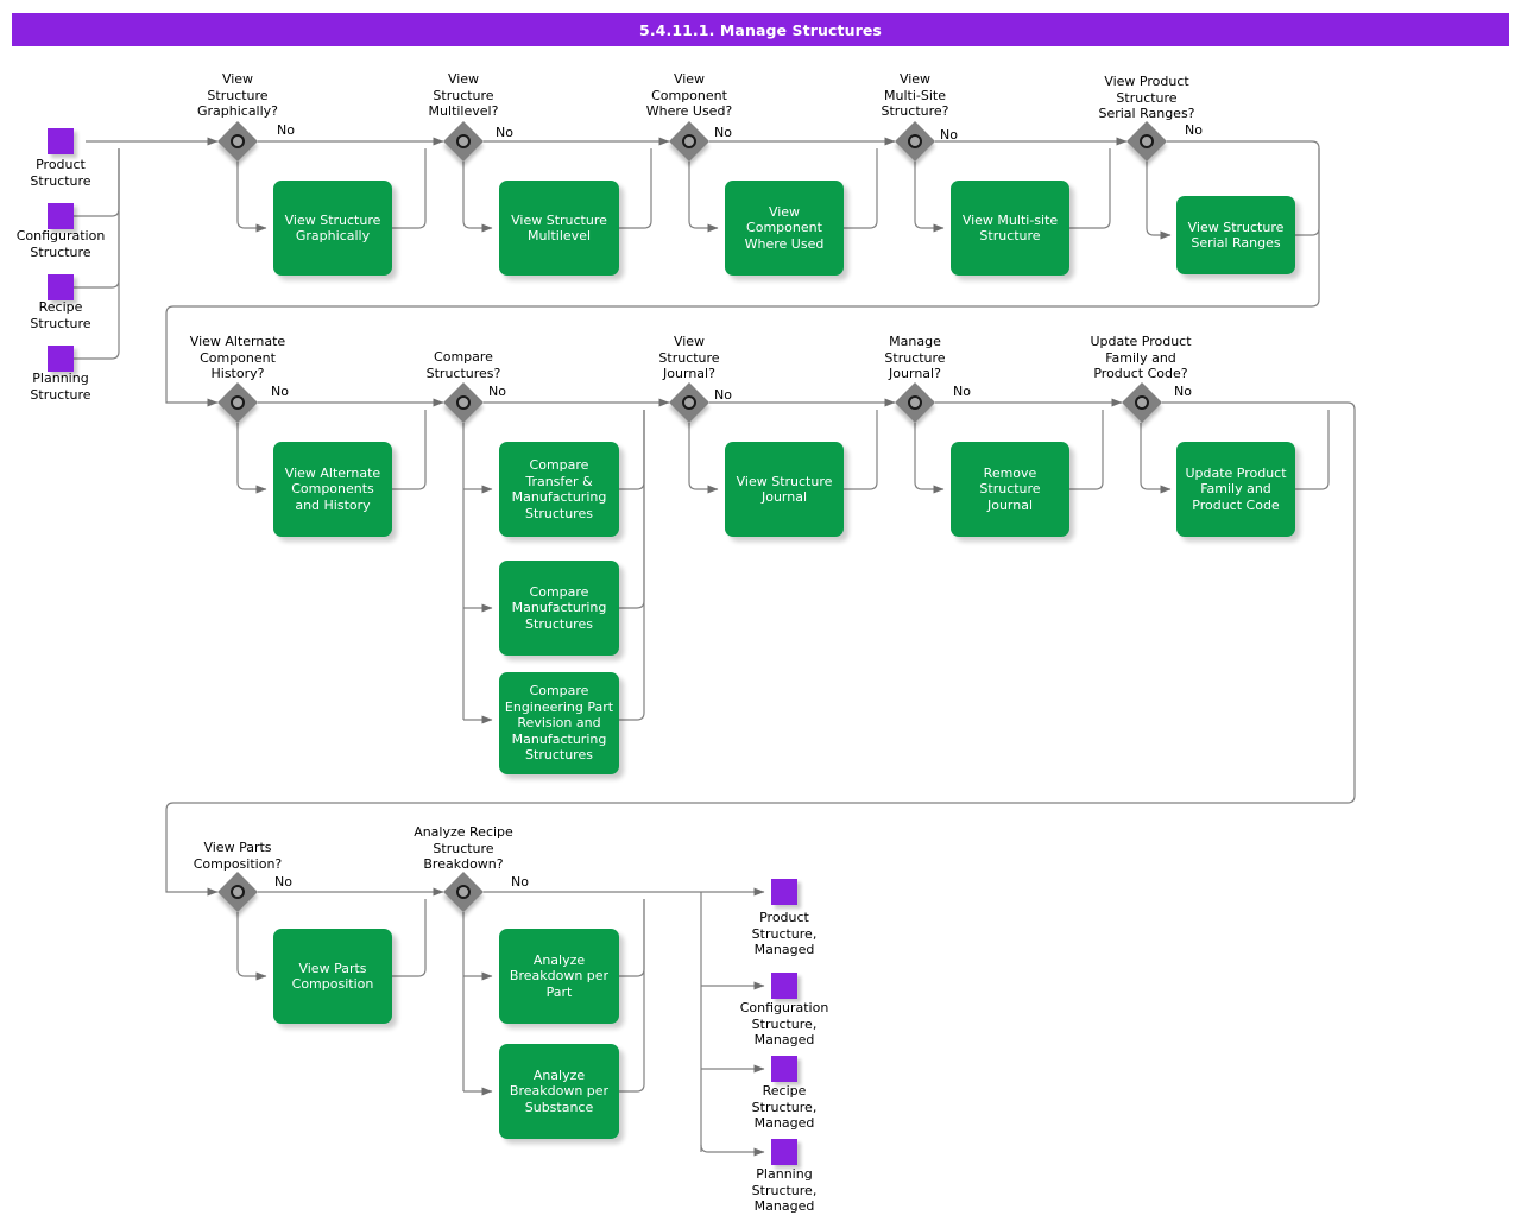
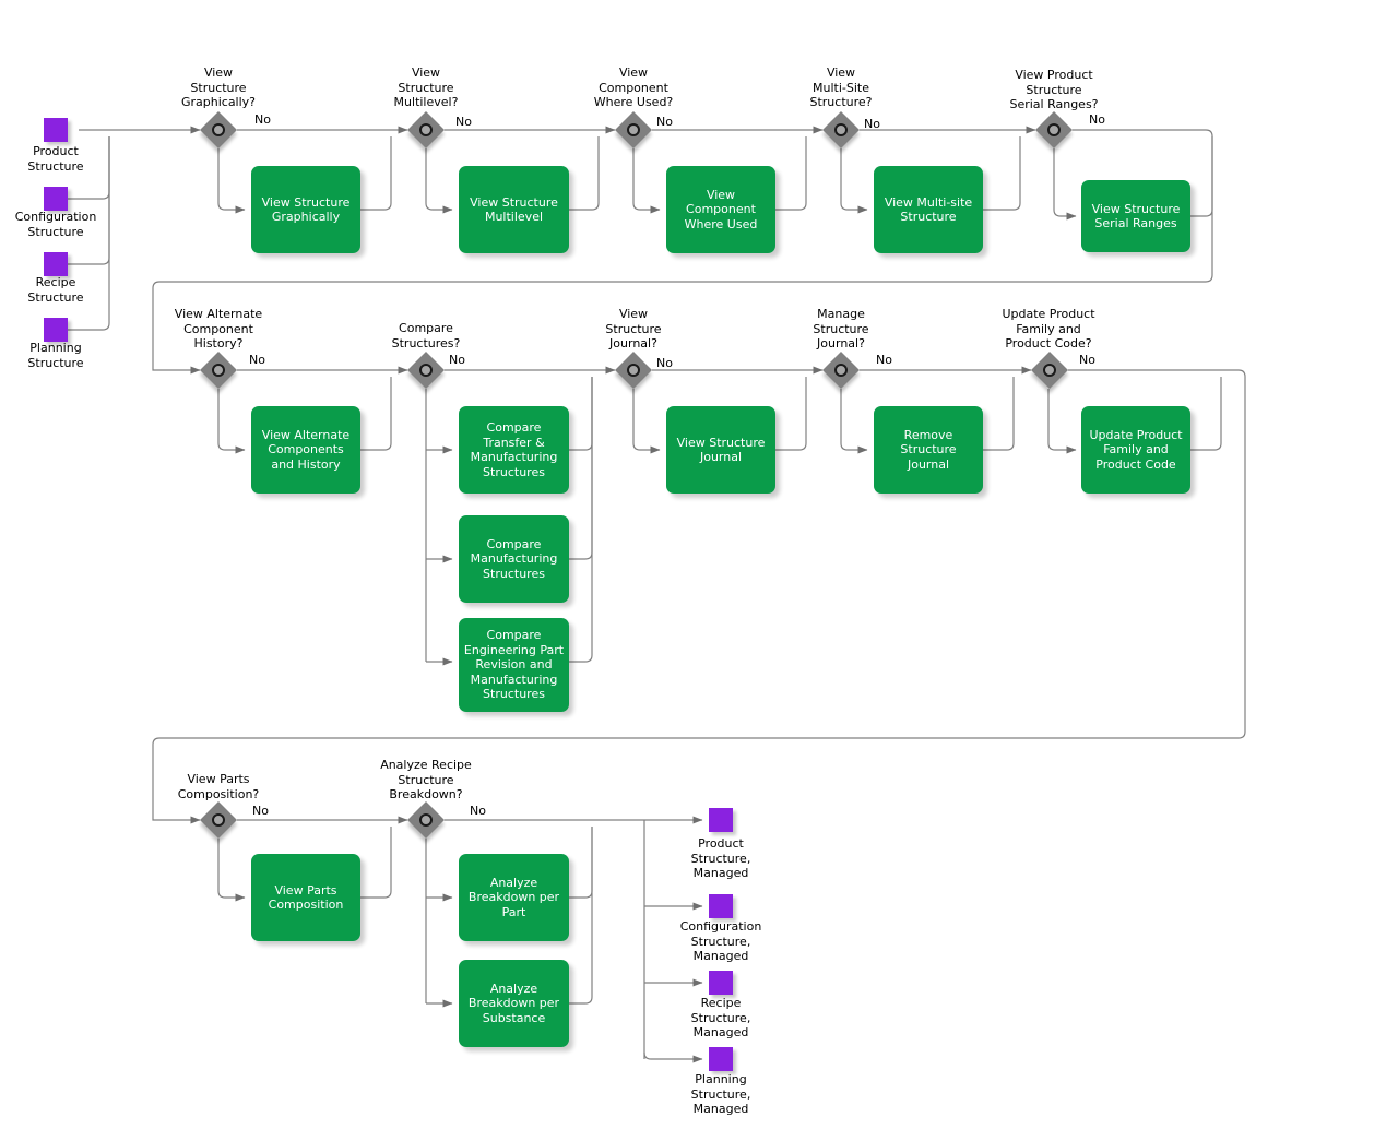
- 5.4.11.1. Manage Structures
  Product
  Structure
  Configuration
  Structure
  Recipe
  Structure
  Planning
  Structure
  View
  Structure
  Graphically?
  No
  View Structure
  Graphically
  View
  Structure
  Multilevel?
  No
  View Structure
  Multilevel
  View
  Component
  Where Used?
  No
  View
  Component
  Where Used
  View
  Multi-Site
  Structure?
  No
  View Multi-site
  Structure
  View Product
  Structure
  Serial Ranges?
  No
  View Structure
  Serial Ranges
  View Alternate
  Component
  History?
  No
  View Alternate
  Components
  and History
  Compare
  Structures?
  No
  Compare
  Transfer &
  Manufacturing
  Structures
  Compare
  Manufacturing
  Structures
  Compare
  Engineering Part
  Revision and
  Manufacturing
  Structures
  View
  Structure
  Journal?
  No
  View Structure
  Journal
  Manage
  Structure
  Journal?
  No
  Remove
  Structure
  Journal
  Update Product
  Family and
  Product Code?
  No
  Update Product
  Family and
  Product Code
  View Parts
  Composition?
  No
  View Parts
  Composition
  Analyze Recipe
  Structure
  Breakdown?
  No
  Analyze
  Breakdown per
  Part
  Analyze
  Breakdown per
  Substance
  Product
  Structure,
  Managed
  Configuration
  Structure,
  Managed
  Recipe
  Structure,
  Managed
  Planning
  Structure,
  Managed
